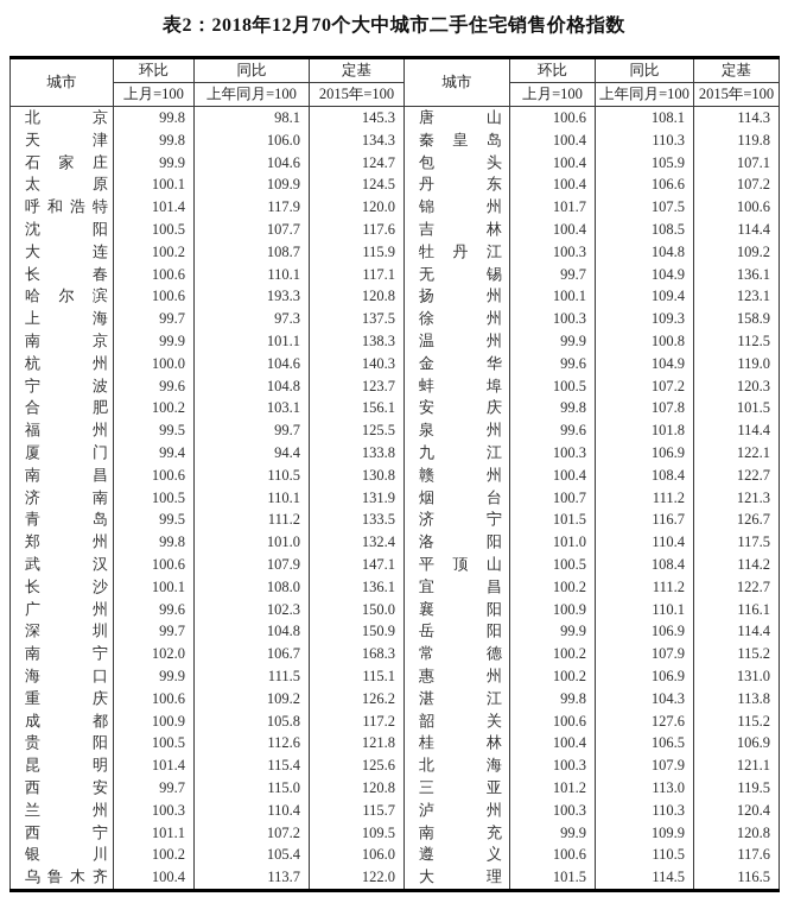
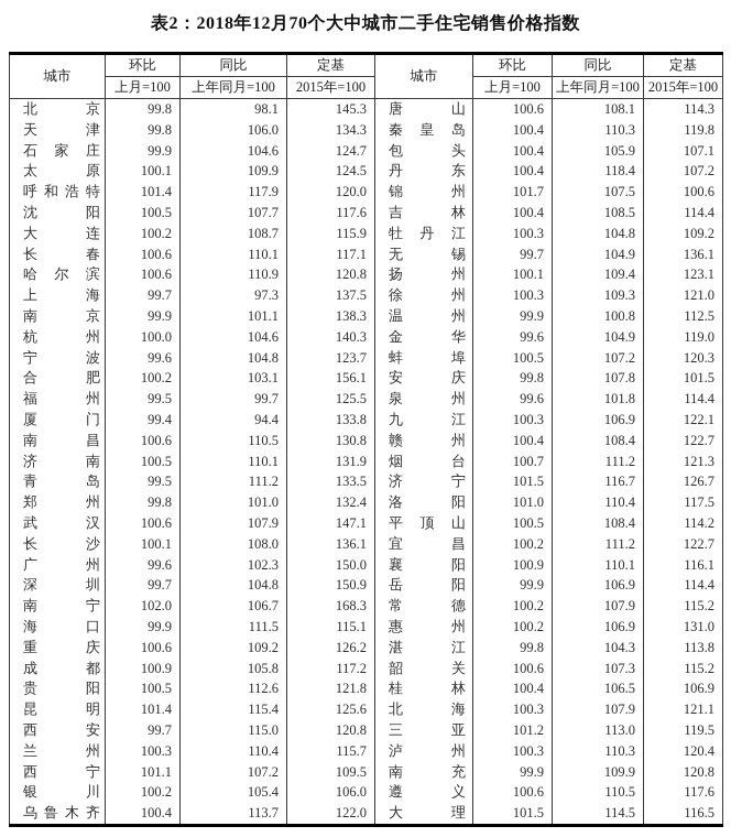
  表2：2018年12月70个大中城市二手住宅销售价格指数
  城市	环比	同比	定基	城市	环比	同比	定基
  上月=100	上年同月=100	2015年=100	上月=100	上年同月=100	2015年=100
  北京	99.8	98.1	145.3	唐山	100.6	108.1	114.3
  天津	99.8	106.0	134.3	秦皇岛	100.4	110.3	119.8
  石家庄	99.9	104.6	124.7	包头	100.4	105.9	107.1
- 太原	100.1	109.9	124.5	丹东	100.4	106.6	107.2
+ 太原	100.1	109.9	124.5	丹东	100.4	118.4	107.2
  呼和浩特	101.4	117.9	120.0	锦州	101.7	107.5	100.6
  沈阳	100.5	107.7	117.6	吉林	100.4	108.5	114.4
  大连	100.2	108.7	115.9	牡丹江	100.3	104.8	109.2
  长春	100.6	110.1	117.1	无锡	99.7	104.9	136.1
- 哈尔滨	100.6	193.3	120.8	扬州	100.1	109.4	123.1
+ 哈尔滨	100.6	110.9	120.8	扬州	100.1	109.4	123.1
- 上海	99.7	97.3	137.5	徐州	100.3	109.3	158.9
+ 上海	99.7	97.3	137.5	徐州	100.3	109.3	121.0
  南京	99.9	101.1	138.3	温州	99.9	100.8	112.5
  杭州	100.0	104.6	140.3	金华	99.6	104.9	119.0
  宁波	99.6	104.8	123.7	蚌埠	100.5	107.2	120.3
  合肥	100.2	103.1	156.1	安庆	99.8	107.8	101.5
  福州	99.5	99.7	125.5	泉州	99.6	101.8	114.4
  厦门	99.4	94.4	133.8	九江	100.3	106.9	122.1
  南昌	100.6	110.5	130.8	赣州	100.4	108.4	122.7
  济南	100.5	110.1	131.9	烟台	100.7	111.2	121.3
  青岛	99.5	111.2	133.5	济宁	101.5	116.7	126.7
  郑州	99.8	101.0	132.4	洛阳	101.0	110.4	117.5
  武汉	100.6	107.9	147.1	平顶山	100.5	108.4	114.2
  长沙	100.1	108.0	136.1	宜昌	100.2	111.2	122.7
  广州	99.6	102.3	150.0	襄阳	100.9	110.1	116.1
  深圳	99.7	104.8	150.9	岳阳	99.9	106.9	114.4
  南宁	102.0	106.7	168.3	常德	100.2	107.9	115.2
  海口	99.9	111.5	115.1	惠州	100.2	106.9	131.0
  重庆	100.6	109.2	126.2	湛江	99.8	104.3	113.8
- 成都	100.9	105.8	117.2	韶关	100.6	127.6	115.2
+ 成都	100.9	105.8	117.2	韶关	100.6	107.3	115.2
  贵阳	100.5	112.6	121.8	桂林	100.4	106.5	106.9
  昆明	101.4	115.4	125.6	北海	100.3	107.9	121.1
  西安	99.7	115.0	120.8	三亚	101.2	113.0	119.5
  兰州	100.3	110.4	115.7	泸州	100.3	110.3	120.4
  西宁	101.1	107.2	109.5	南充	99.9	109.9	120.8
  银川	100.2	105.4	106.0	遵义	100.6	110.5	117.6
  乌鲁木齐	100.4	113.7	122.0	大理	101.5	114.5	116.5
